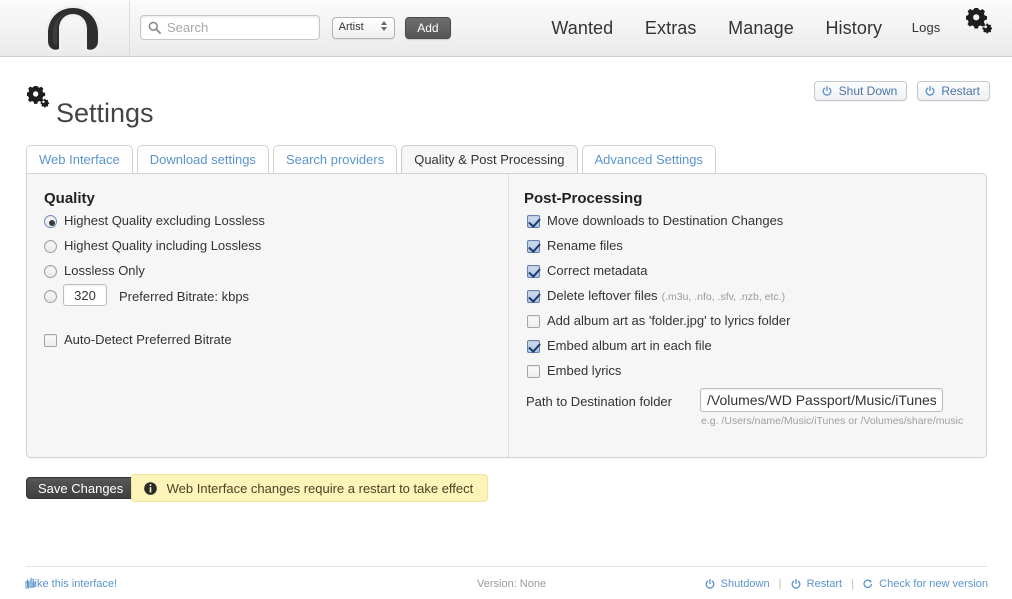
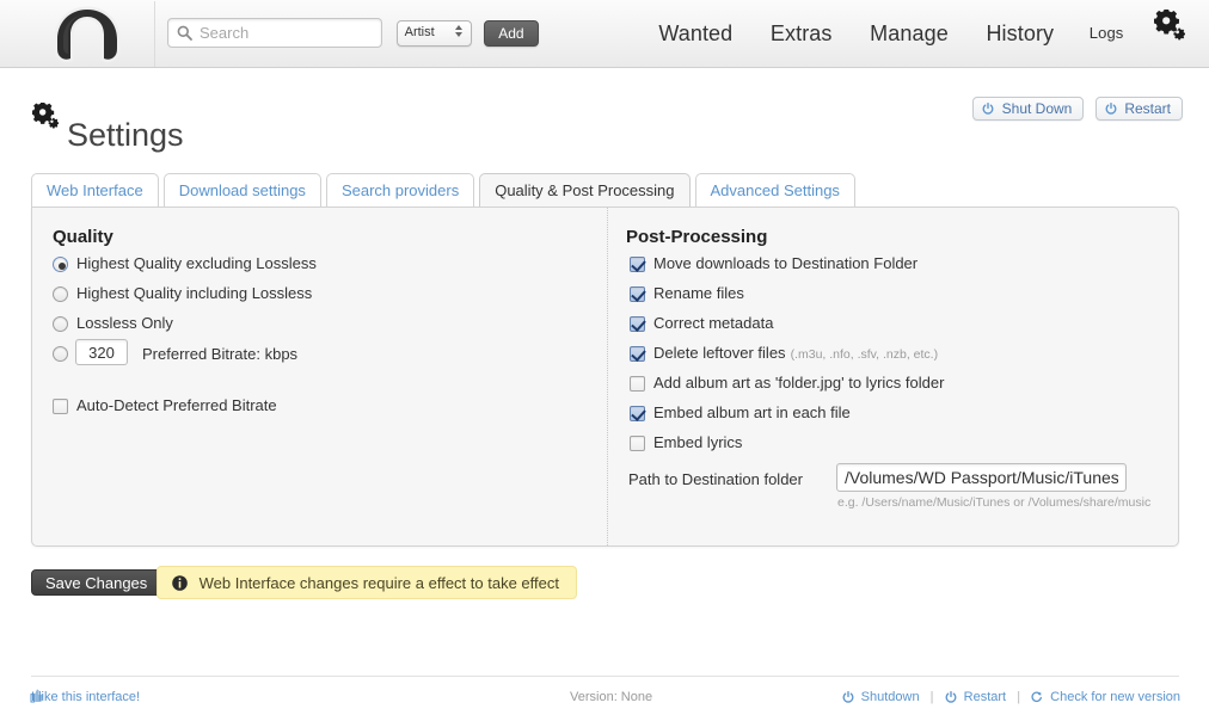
  Search
  Artist
  Add
  Wanted Extras Manage History Logs
  Settings
  Shut Down Restart
  Web Interface
  Download settings
  Search providers
  Quality & Post Processing
  Advanced Settings
  Quality
  Highest Quality excluding Lossless
  Highest Quality including Lossless
  Lossless Only
  320
  Preferred Bitrate: kbps
  Auto-Detect Preferred Bitrate
  Post-Processing
- Move downloads to Destination Changes
+ Move downloads to Destination Folder
  Rename files
  Correct metadata
  Delete leftover files (.m3u, .nfo, .sfv, .nzb, etc.)
  Add album art as 'folder.jpg' to lyrics folder
  Embed album art in each file
  Embed lyrics
  Path to Destination folder
  /Volumes/WD Passport/Music/iTunes
  e.g. /Users/name/Music/iTunes or /Volumes/share/music
  Save Changes
- Web Interface changes require a restart to take effect
+ Web Interface changes require a effect to take effect
  I like this interface!
  Version: None
  Shutdown | Restart | Check for new version
